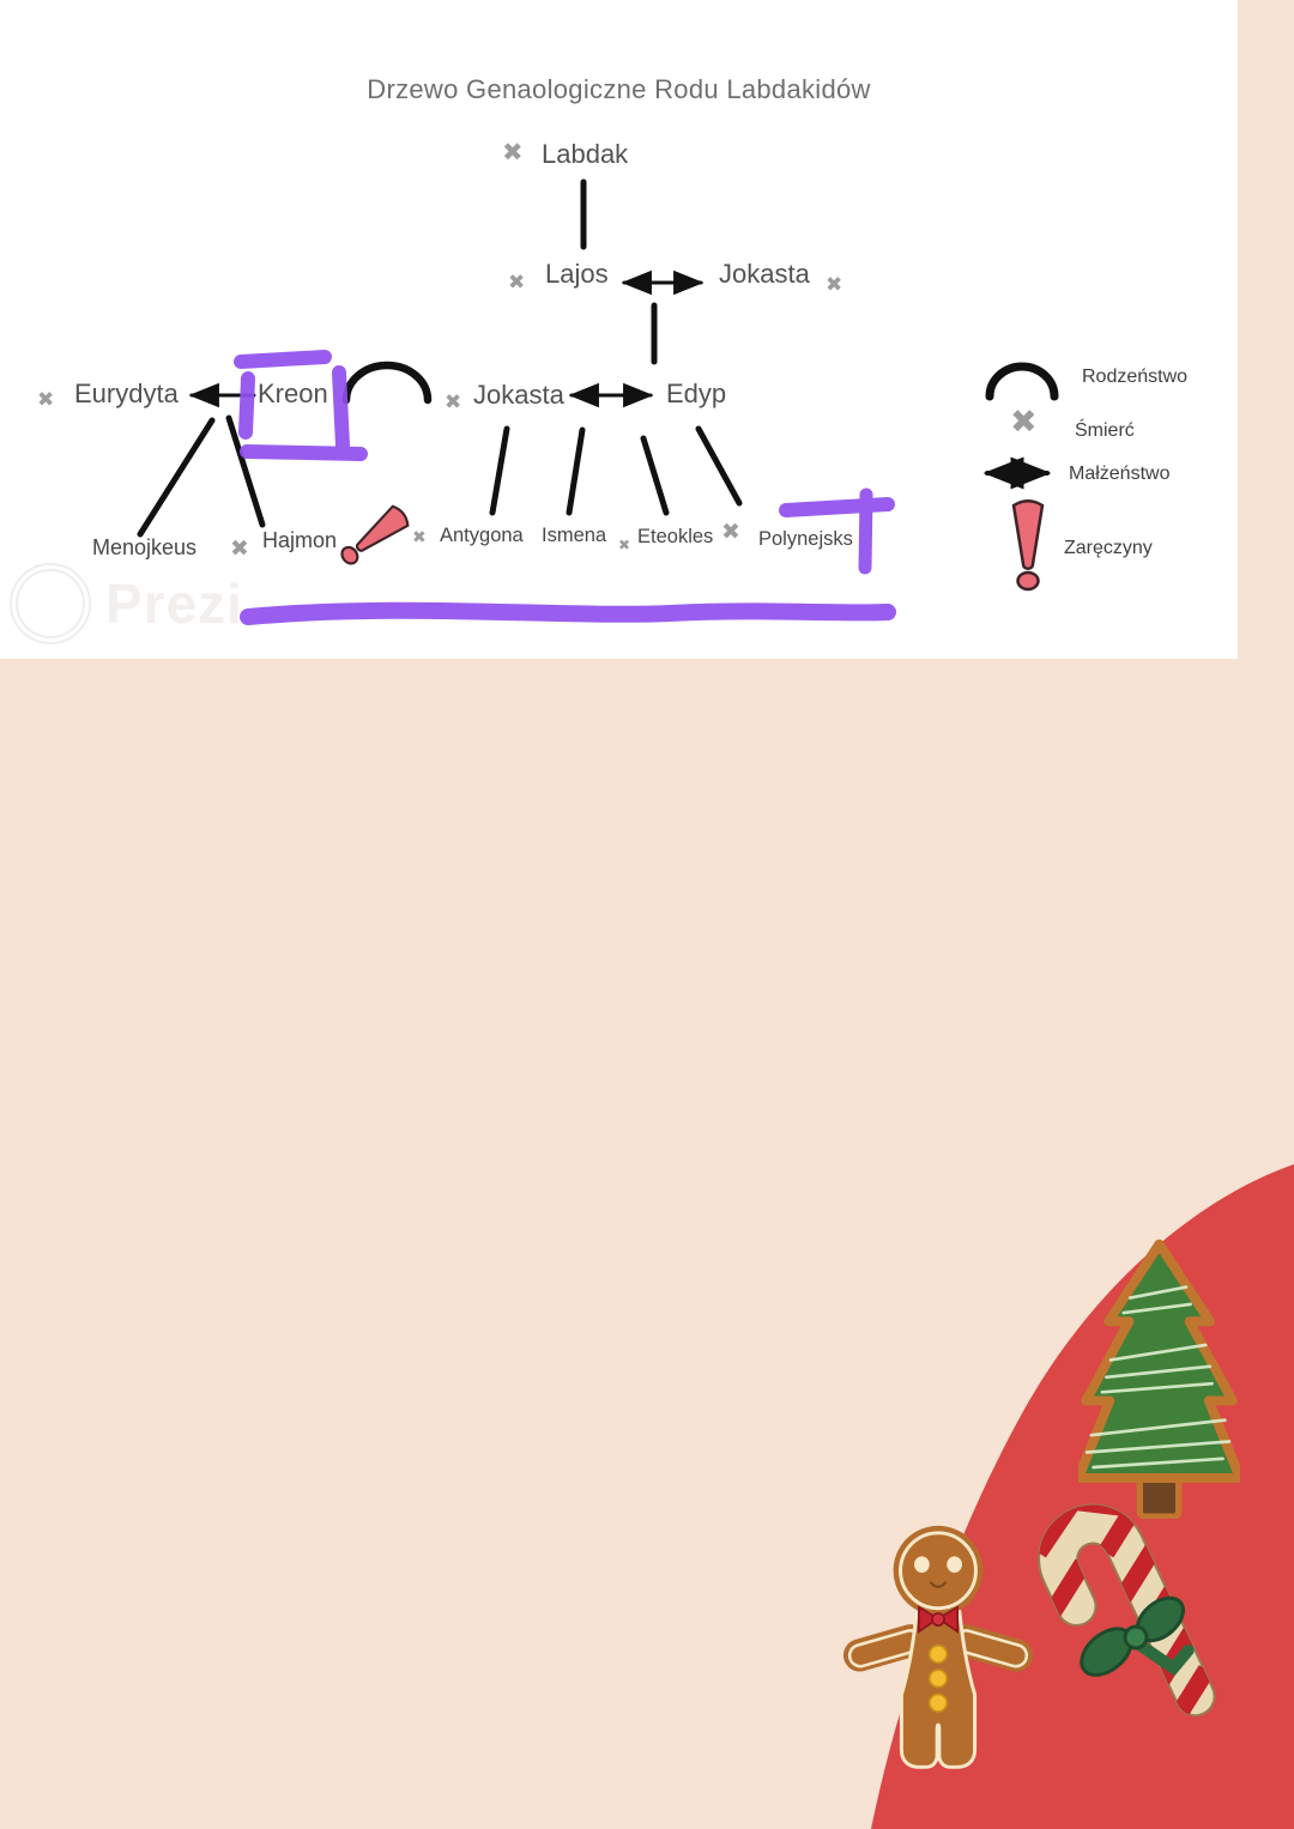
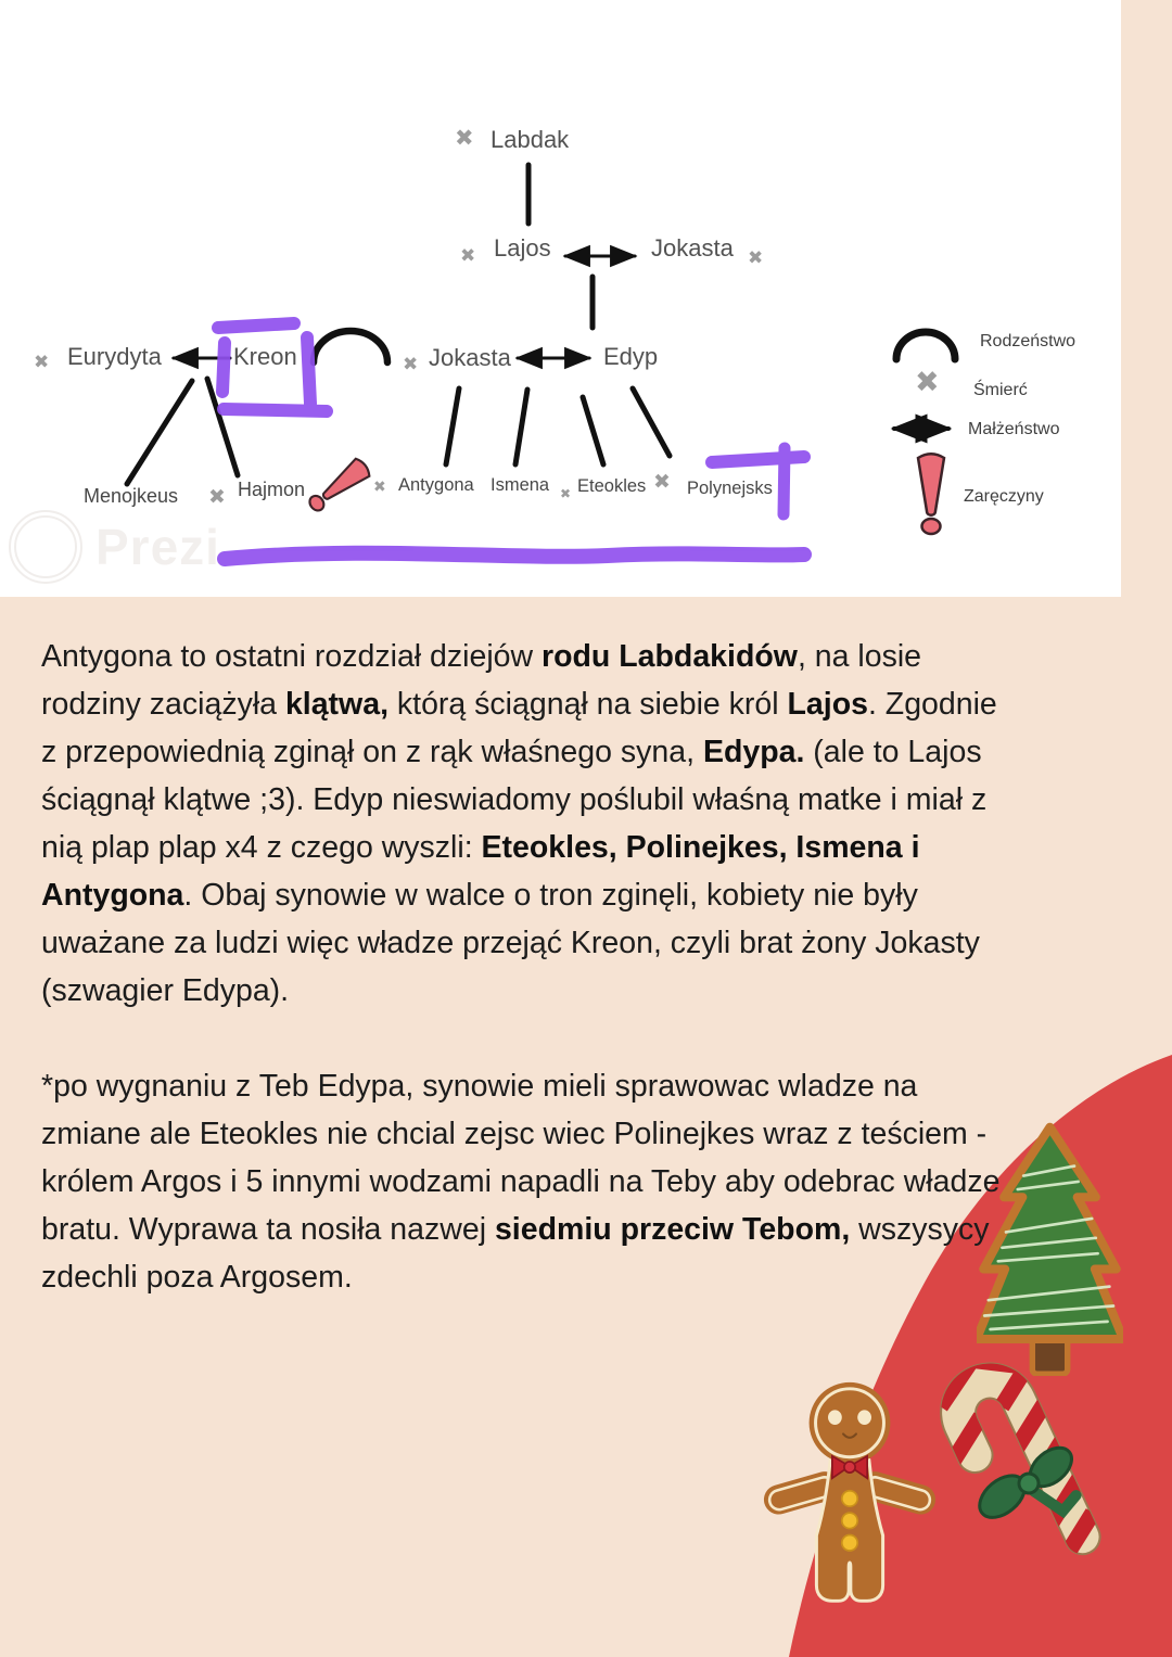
- Drzewo Genaologiczne Rodu Labdakidów
  ✖
  ✖
  ✖
  ✖
  ✖
  ✖
  ✖
  ✖
  ✖
  ✖
  Labdak
  Lajos
  Jokasta
  Eurydyta
  Kreon
  Jokasta
  Edyp
  Menojkeus
  Hajmon
  Antygona
  Ismena
  Eteokles
  Polynejsks
  Rodzeństwo
  Śmierć
  Małżeństwo
  Zaręczyny
  Prezi
+ Antygona to ostatni rozdział dziejów rodu Labdakidów, na losie rodziny zaciążyła klątwa, którą ściągnął na siebie król Lajos. Zgodnie z przepowiednią zginął on z rąk właśnego syna, Edypa. (ale to Lajos ściągnął klątwe ;3). Edyp nieswiadomy poślubil właśną matke i miał z nią plap plap x4 z czego wyszli: Eteokles, Polinejkes, Ismena i Antygona. Obaj synowie w walce o tron zginęli, kobiety nie były uważane za ludzi więc władze przejąć Kreon, czyli brat żony Jokasty (szwagier Edypa).
+ *po wygnaniu z Teb Edypa, synowie mieli sprawowac wladze na zmiane ale Eteokles nie chcial zejsc wiec Polinejkes wraz z teściem - królem Argos i 5 innymi wodzami napadli na Teby aby odebrac władze bratu. Wyprawa ta nosiła nazwej siedmiu przeciw Tebom, wszysycy zdechli poza Argosem.
